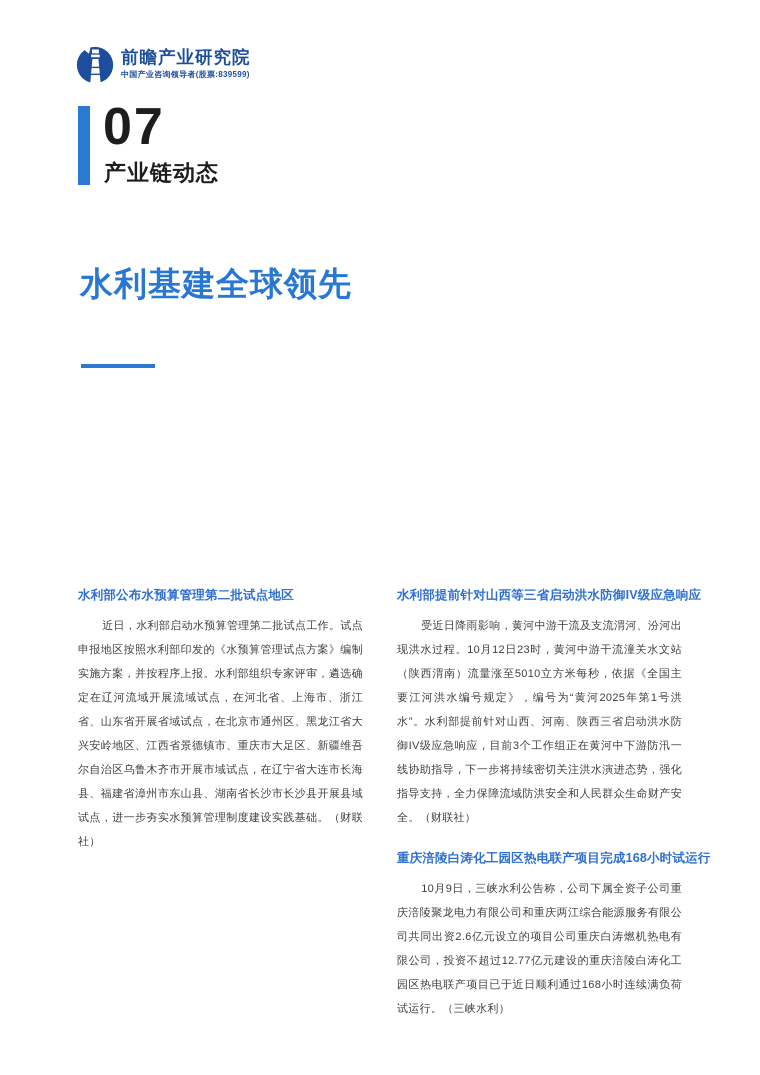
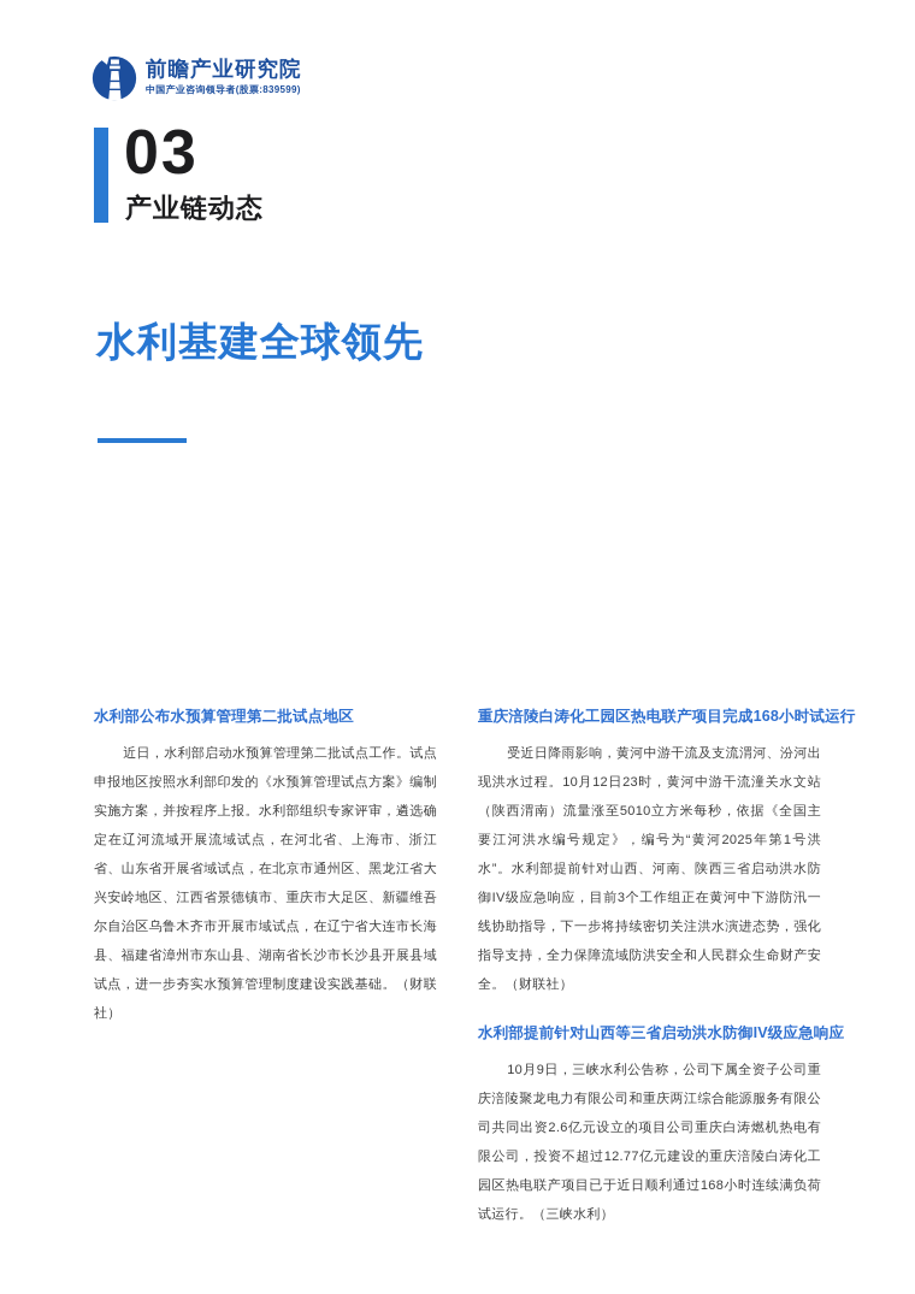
  前瞻产业研究院
  中国产业咨询领导者(股票:839599)
- 07
+ 03
  产业链动态
  水利基建全球领先
  水利部公布水预算管理第二批试点地区
  近日，水利部启动水预算管理第二批试点工作。试点申报地区按照水利部印发的《水预算管理试点方案》编制实施方案，并按程序上报。水利部组织专家评审，遴选确定在辽河流域开展流域试点，在河北省、上海市、浙江省、山东省开展省域试点，在北京市通州区、黑龙江省大兴安岭地区、江西省景德镇市、重庆市大足区、新疆维吾尔自治区乌鲁木齐市开展市域试点，在辽宁省大连市长海县、福建省漳州市东山县、湖南省长沙市长沙县开展县域试点，进一步夯实水预算管理制度建设实践基础。（财联社）
- 水利部提前针对山西等三省启动洪水防御IV级应急响应
+ 重庆涪陵白涛化工园区热电联产项目完成168小时试运行
  受近日降雨影响，黄河中游干流及支流渭河、汾河出现洪水过程。10月12日23时，黄河中游干流潼关水文站（陕西渭南）流量涨至5010立方米每秒，依据《全国主要江河洪水编号规定》，编号为“黄河2025年第1号洪水”。水利部提前针对山西、河南、陕西三省启动洪水防御IV级应急响应，目前3个工作组正在黄河中下游防汛一线协助指导，下一步将持续密切关注洪水演进态势，强化指导支持，全力保障流域防洪安全和人民群众生命财产安全。（财联社）
- 重庆涪陵白涛化工园区热电联产项目完成168小时试运行
+ 水利部提前针对山西等三省启动洪水防御IV级应急响应
  10月9日，三峡水利公告称，公司下属全资子公司重庆涪陵聚龙电力有限公司和重庆两江综合能源服务有限公司共同出资2.6亿元设立的项目公司重庆白涛燃机热电有限公司，投资不超过12.77亿元建设的重庆涪陵白涛化工园区热电联产项目已于近日顺利通过168小时连续满负荷试运行。（三峡水利）
